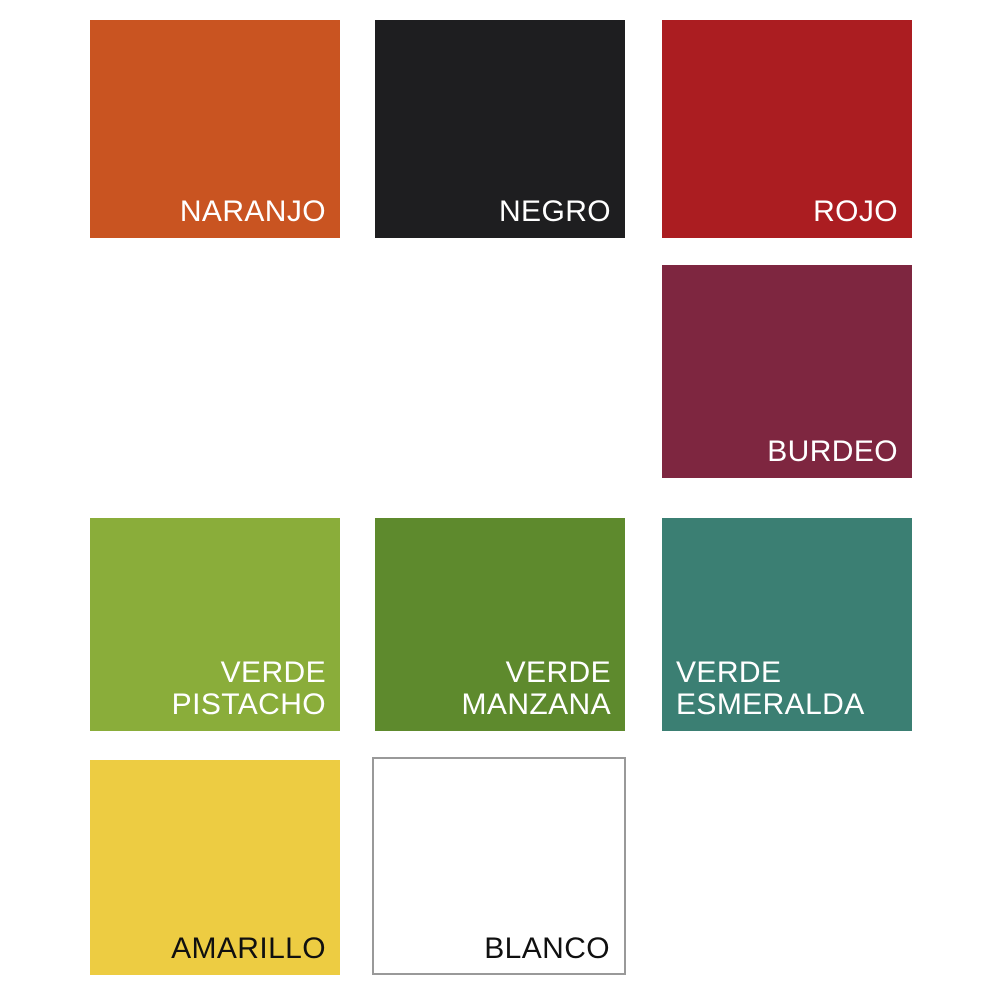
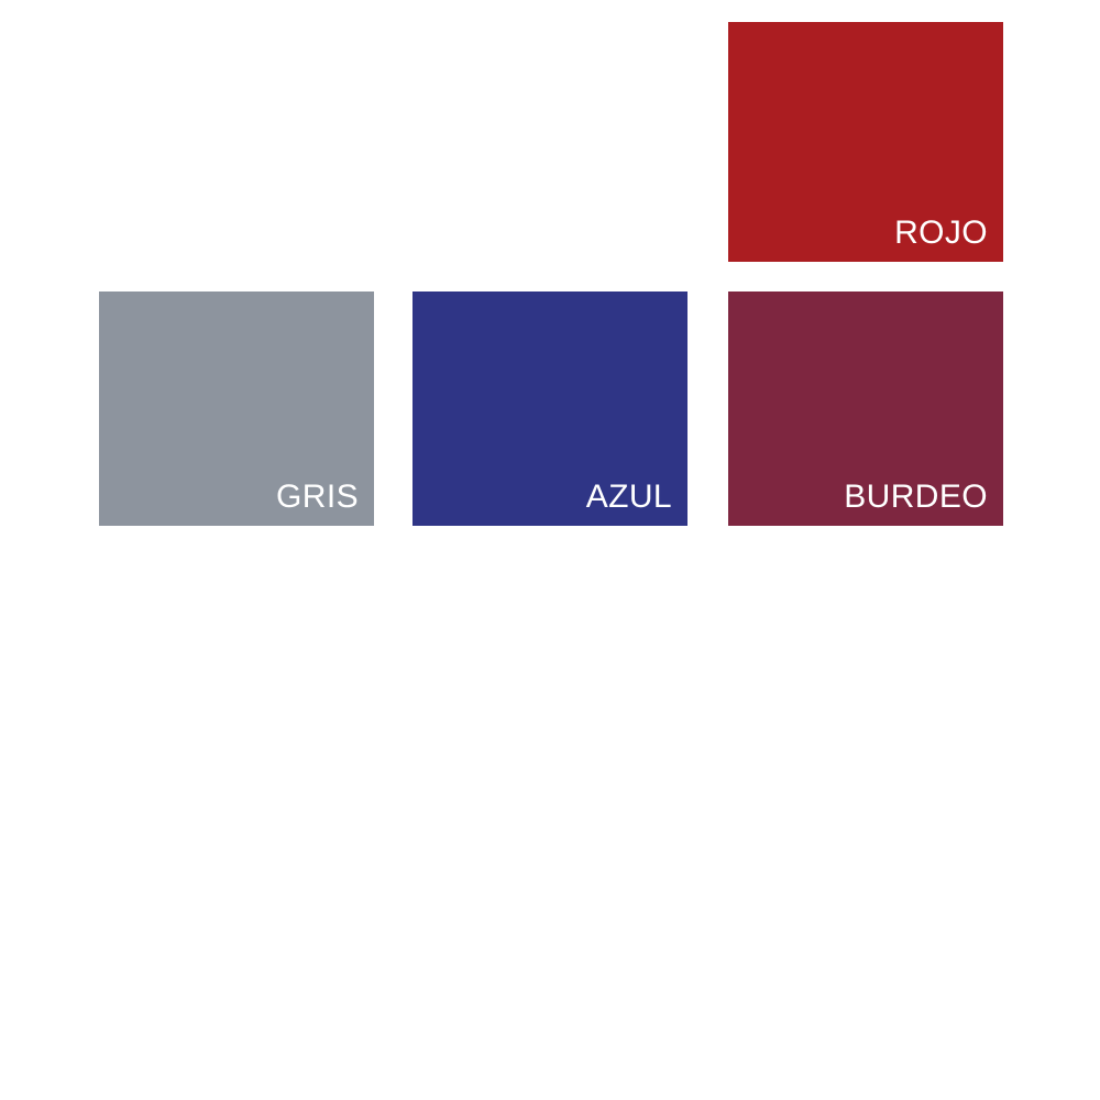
- NARANJO
- NEGRO
  ROJO
+ GRIS
+ AZUL
  BURDEO
- VERDE PISTACHO
- VERDE MANZANA
- VERDE
- ESMERALDA
- AMARILLO
- BLANCO
